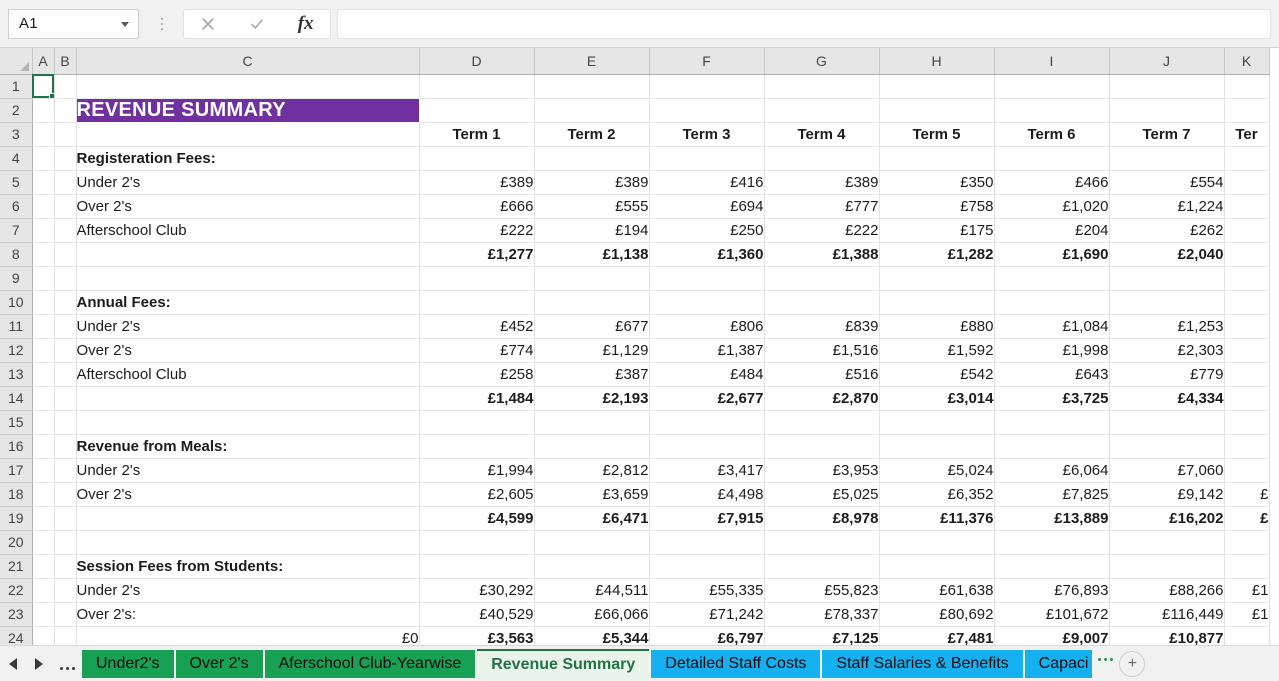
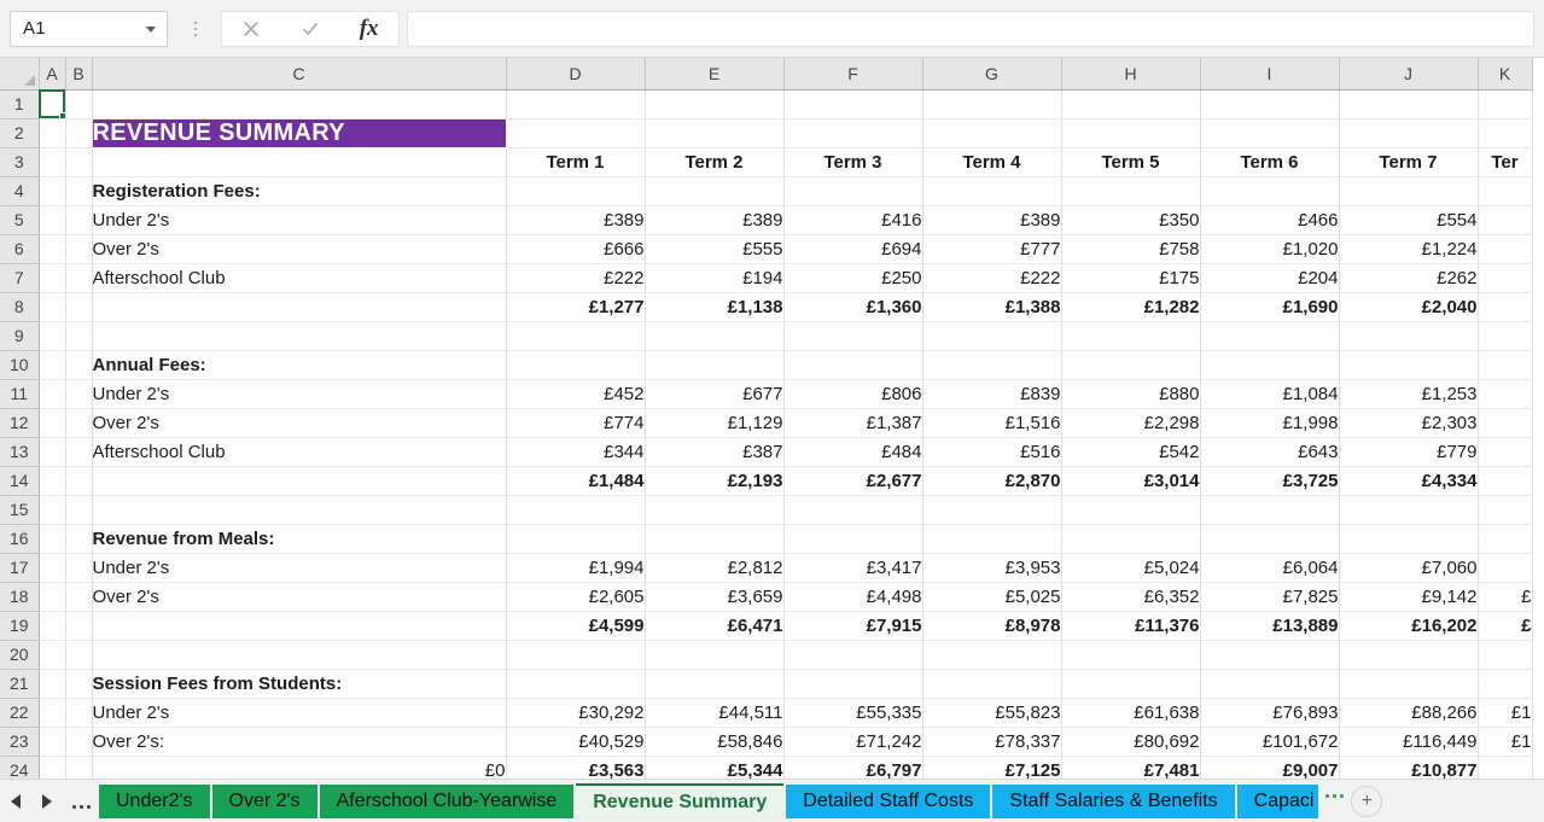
  A1
  fx
  	A	B	C	D	E	F	G	H	I	J	K
  1
  2			REVENUE SUMMARY
  3				Term 1	Term 2	Term 3	Term 4	Term 5	Term 6	Term 7	Ter
  4			Registeration Fees:
  5			Under 2's	£389	£389	£416	£389	£350	£466	£554
  6			Over 2's	£666	£555	£694	£777	£758	£1,020	£1,224
  7			Afterschool Club	£222	£194	£250	£222	£175	£204	£262
  8				£1,277	£1,138	£1,360	£1,388	£1,282	£1,690	£2,040
  9
  10			Annual Fees:
  11			Under 2's	£452	£677	£806	£839	£880	£1,084	£1,253
- 12			Over 2's	£774	£1,129	£1,387	£1,516	£1,592	£1,998	£2,303
+ 12			Over 2's	£774	£1,129	£1,387	£1,516	£2,298	£1,998	£2,303
- 13			Afterschool Club	£258	£387	£484	£516	£542	£643	£779
+ 13			Afterschool Club	£344	£387	£484	£516	£542	£643	£779
  14				£1,484	£2,193	£2,677	£2,870	£3,014	£3,725	£4,334
  15
  16			Revenue from Meals:
  17			Under 2's	£1,994	£2,812	£3,417	£3,953	£5,024	£6,064	£7,060
  18			Over 2's	£2,605	£3,659	£4,498	£5,025	£6,352	£7,825	£9,142	£
  19				£4,599	£6,471	£7,915	£8,978	£11,376	£13,889	£16,202	£
  20
  21			Session Fees from Students:
  22			Under 2's	£30,292	£44,511	£55,335	£55,823	£61,638	£76,893	£88,266	£1
- 23			Over 2's:	£40,529	£66,066	£71,242	£78,337	£80,692	£101,672	£116,449	£1
+ 23			Over 2's:	£40,529	£58,846	£71,242	£78,337	£80,692	£101,672	£116,449	£1
  24			£0	£3,563	£5,344	£6,797	£7,125	£7,481	£9,007	£10,877
  Under2's
  Over 2's
  Aferschool Club-Yearwise
  Revenue Summary
  Detailed Staff Costs
  Staff Salaries & Benefits
  Capaci
  +
